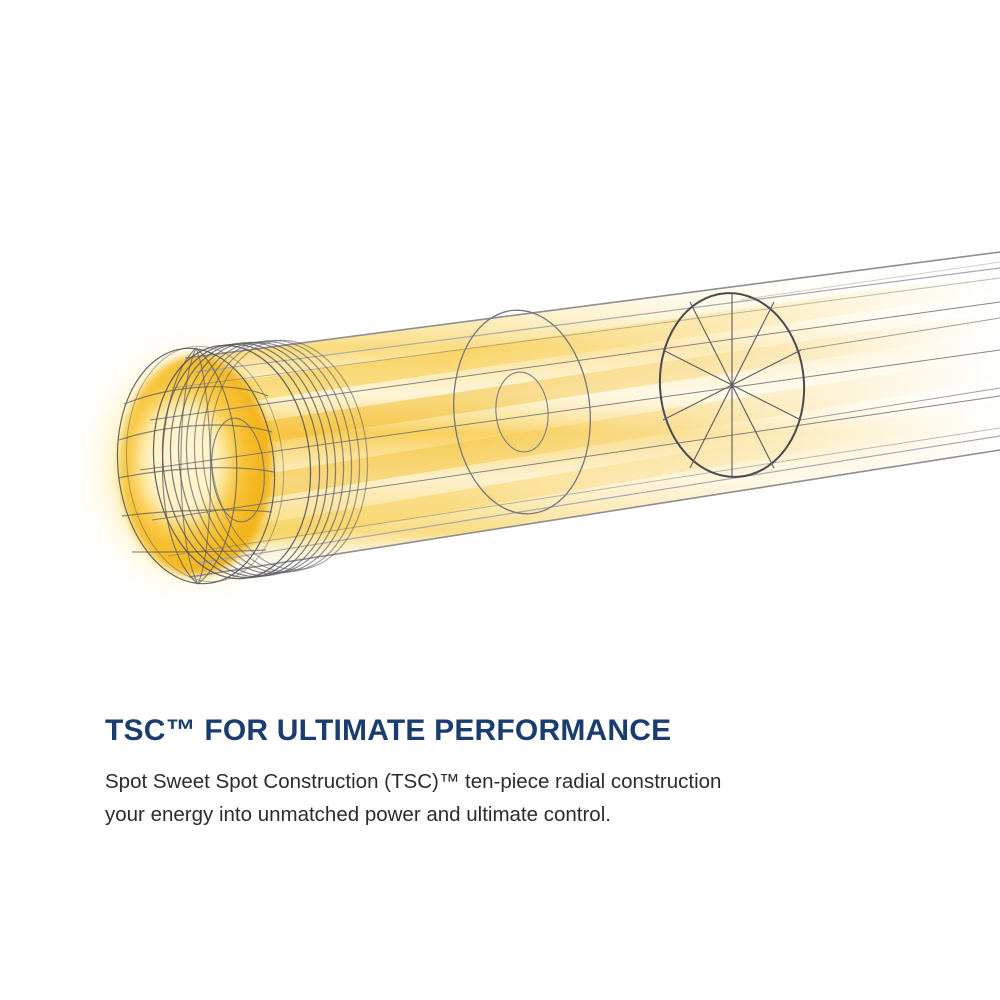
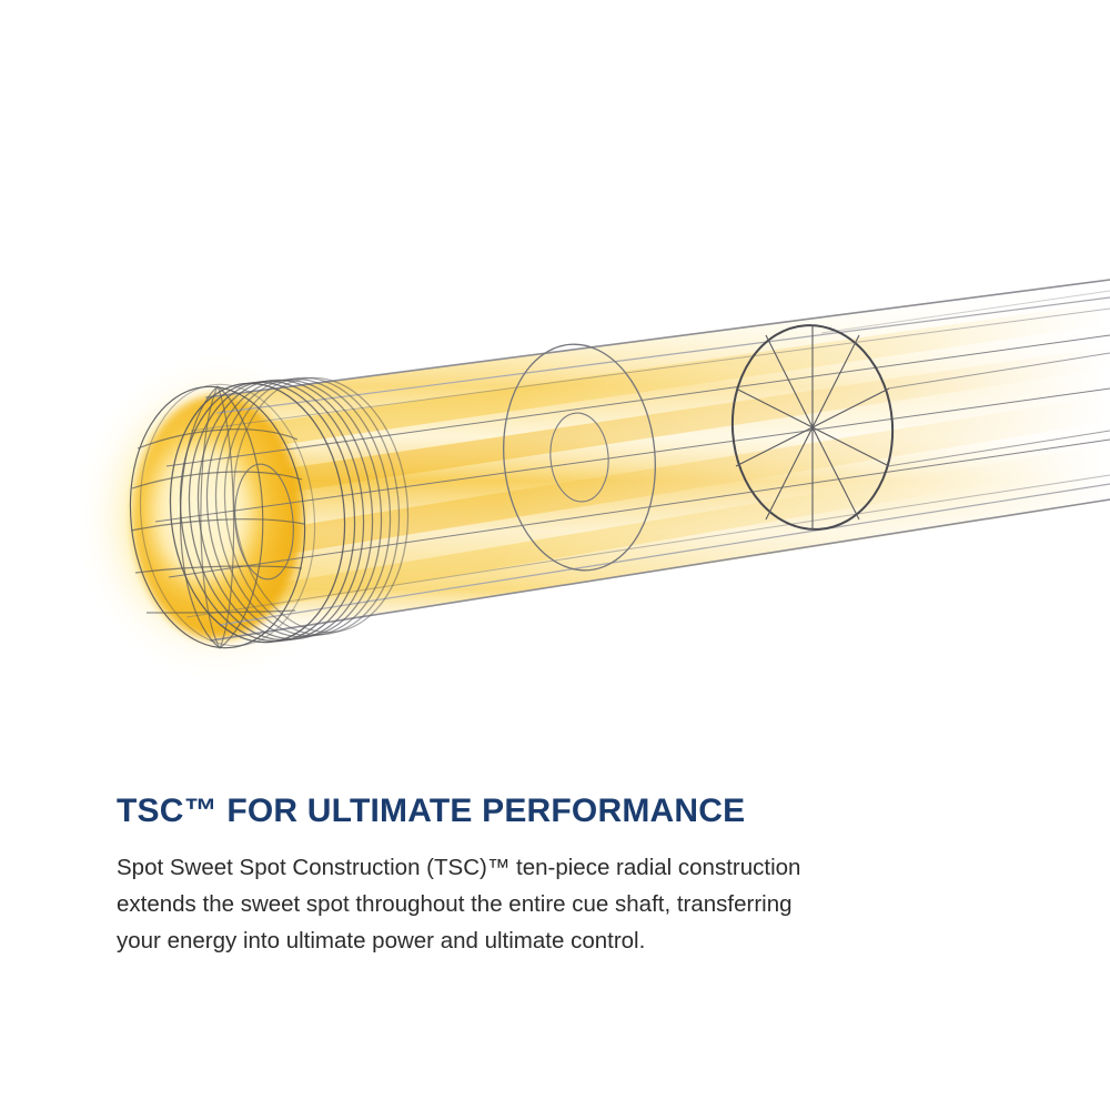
  TSC™ FOR ULTIMATE PERFORMANCE
  Spot Sweet Spot Construction (TSC)™ ten-piece radial construction
+ extends the sweet spot throughout the entire cue shaft, transferring
- your energy into unmatched power and ultimate control.
+ your energy into ultimate power and ultimate control.
